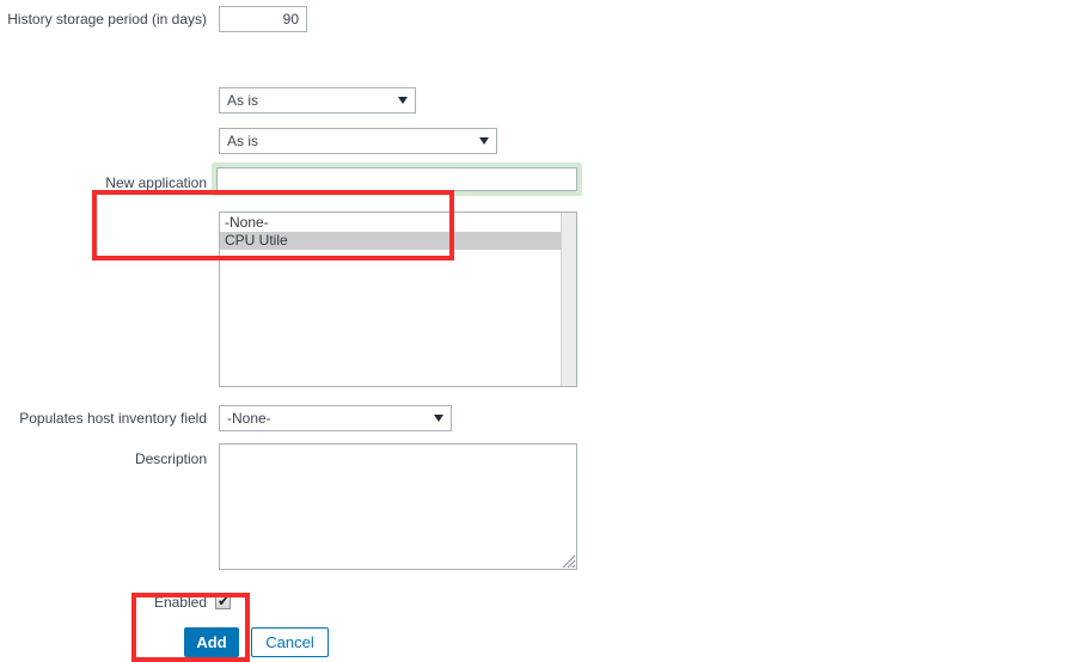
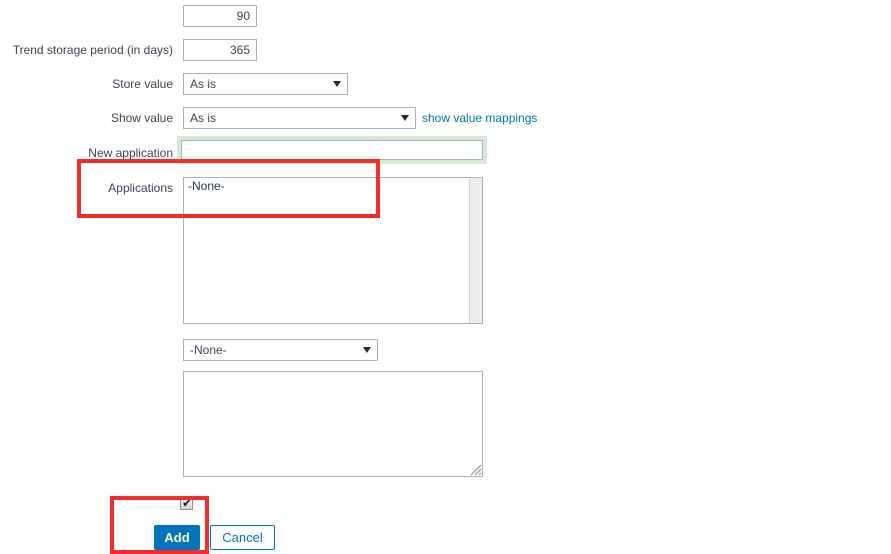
- History storage period (in days)
  90
+ Trend storage period (in days)
+ 365
+ Store value
  As is
+ Show value
  As is
+ show value mappings
  New application
+ Applications
  -None-
- CPU Utile
- Populates host inventory field
  -None-
- Description
- Enabled
  ✔
  Add
  Cancel
